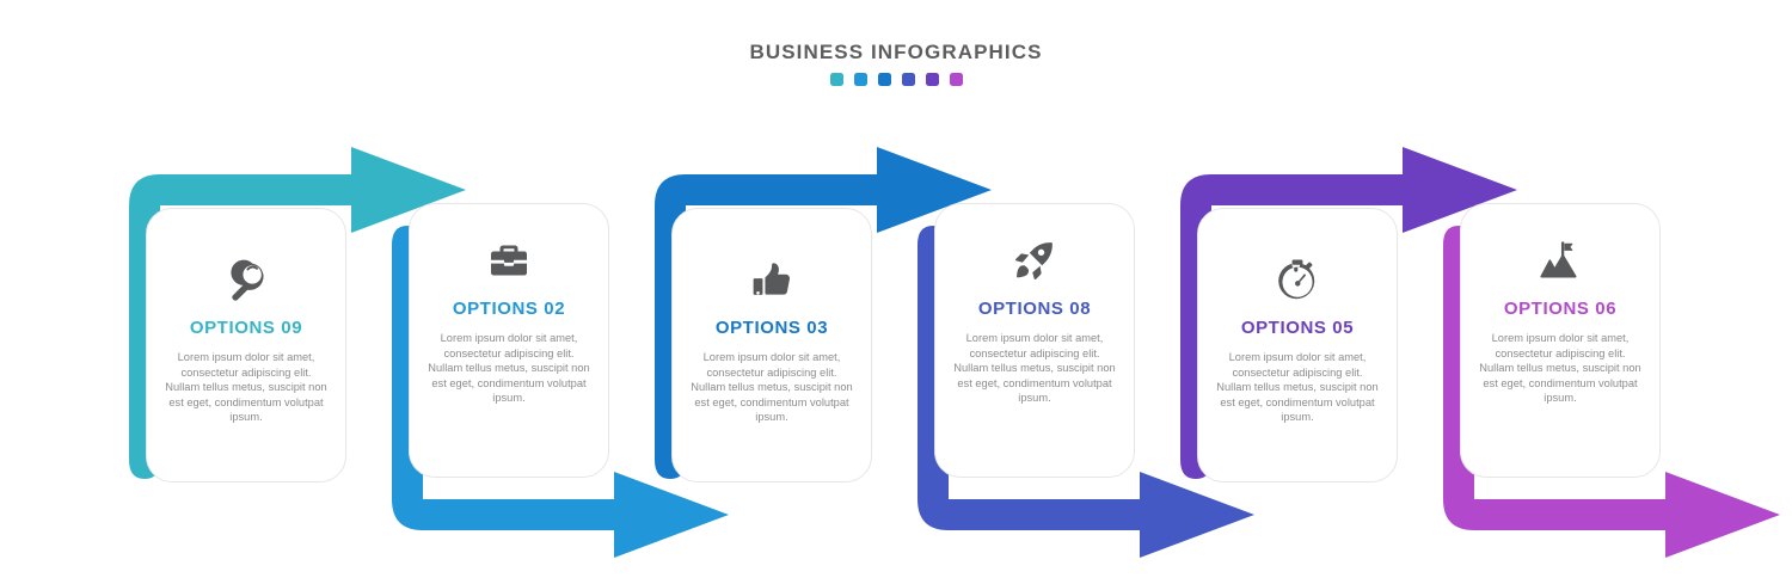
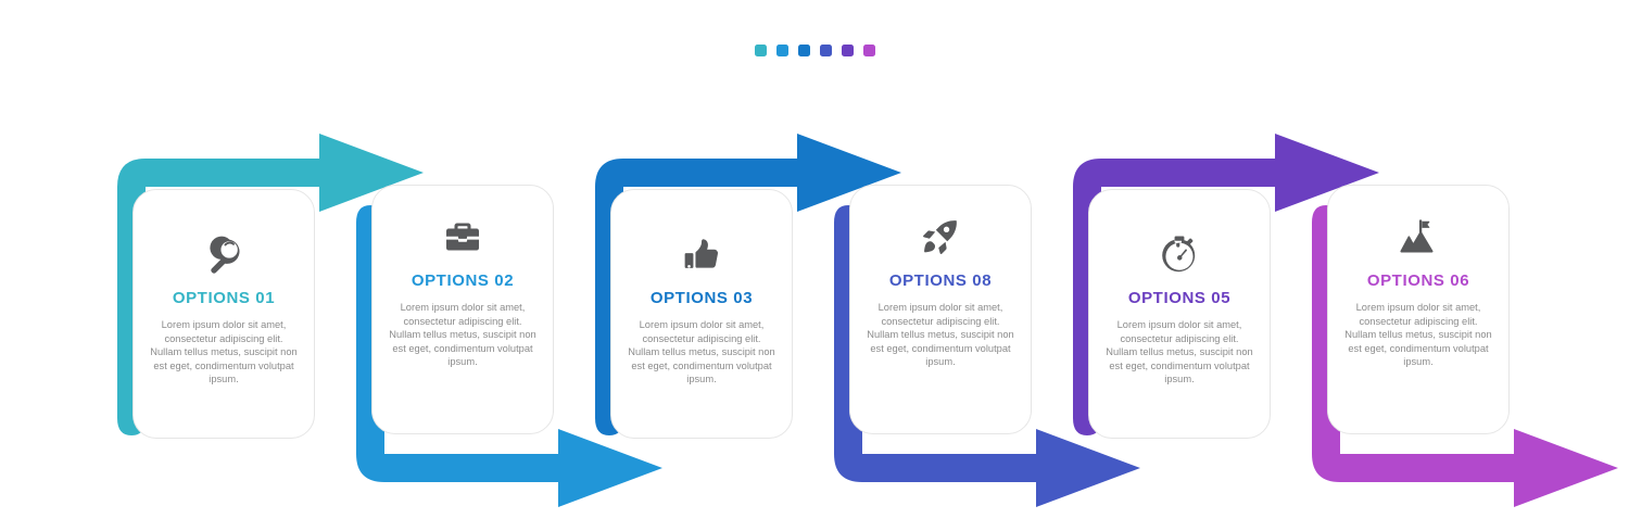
- BUSINESS INFOGRAPHICS
- OPTIONS 09
+ OPTIONS 01
  Lorem ipsum dolor sit amet, consectetur adipiscing elit. Nullam tellus metus, suscipit non est eget, condimentum volutpat ipsum.
  OPTIONS 02
  Lorem ipsum dolor sit amet, consectetur adipiscing elit. Nullam tellus metus, suscipit non est eget, condimentum volutpat ipsum.
  OPTIONS 03
  Lorem ipsum dolor sit amet, consectetur adipiscing elit. Nullam tellus metus, suscipit non est eget, condimentum volutpat ipsum.
  OPTIONS 08
  Lorem ipsum dolor sit amet, consectetur adipiscing elit. Nullam tellus metus, suscipit non est eget, condimentum volutpat ipsum.
  OPTIONS 05
  Lorem ipsum dolor sit amet, consectetur adipiscing elit. Nullam tellus metus, suscipit non est eget, condimentum volutpat ipsum.
  OPTIONS 06
  Lorem ipsum dolor sit amet, consectetur adipiscing elit. Nullam tellus metus, suscipit non est eget, condimentum volutpat ipsum.
